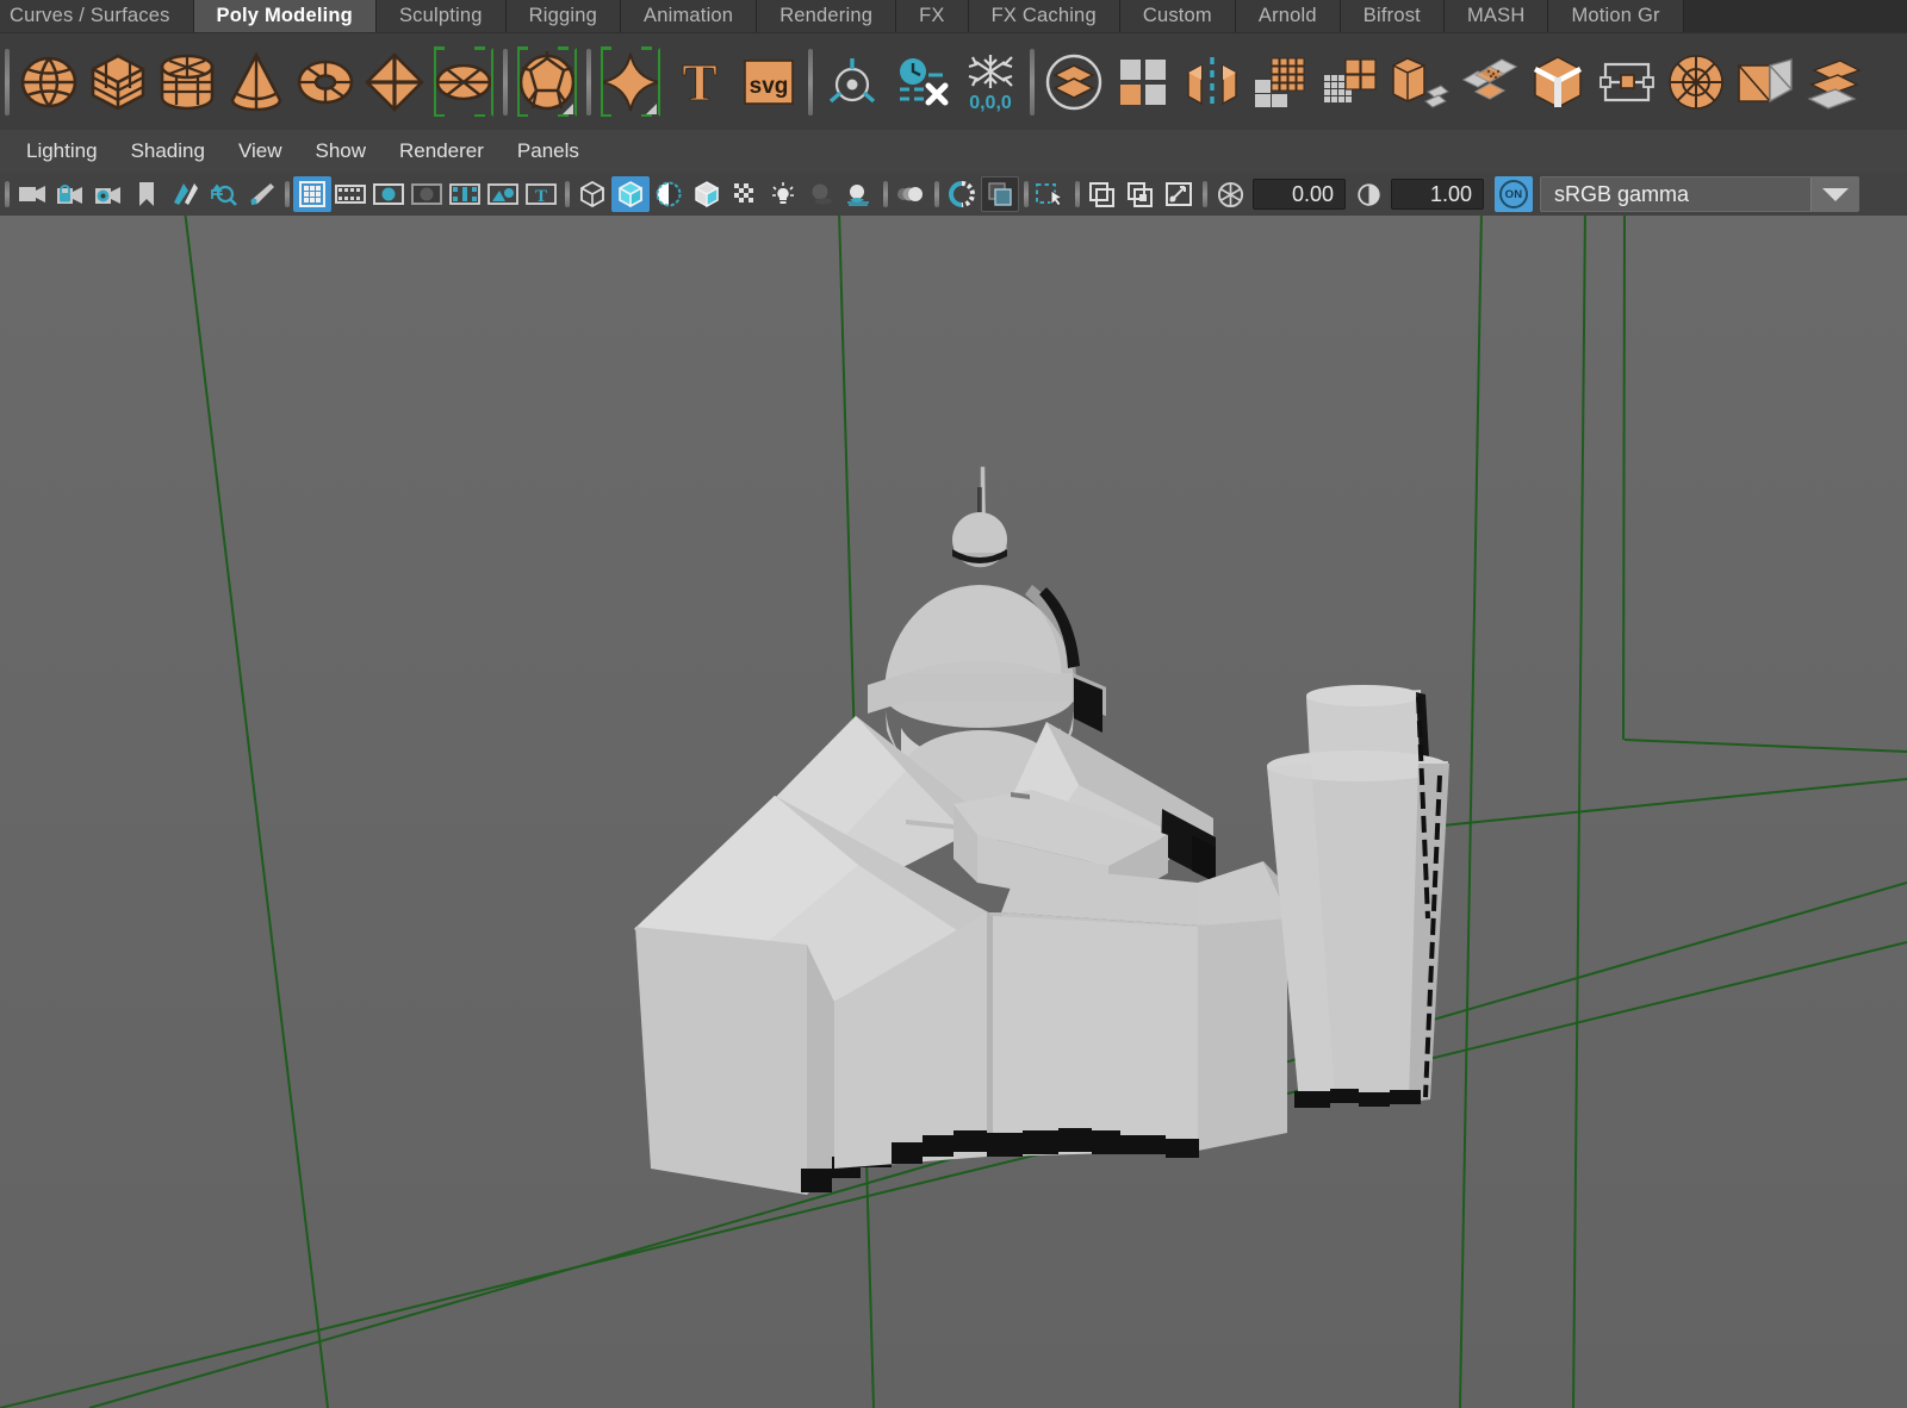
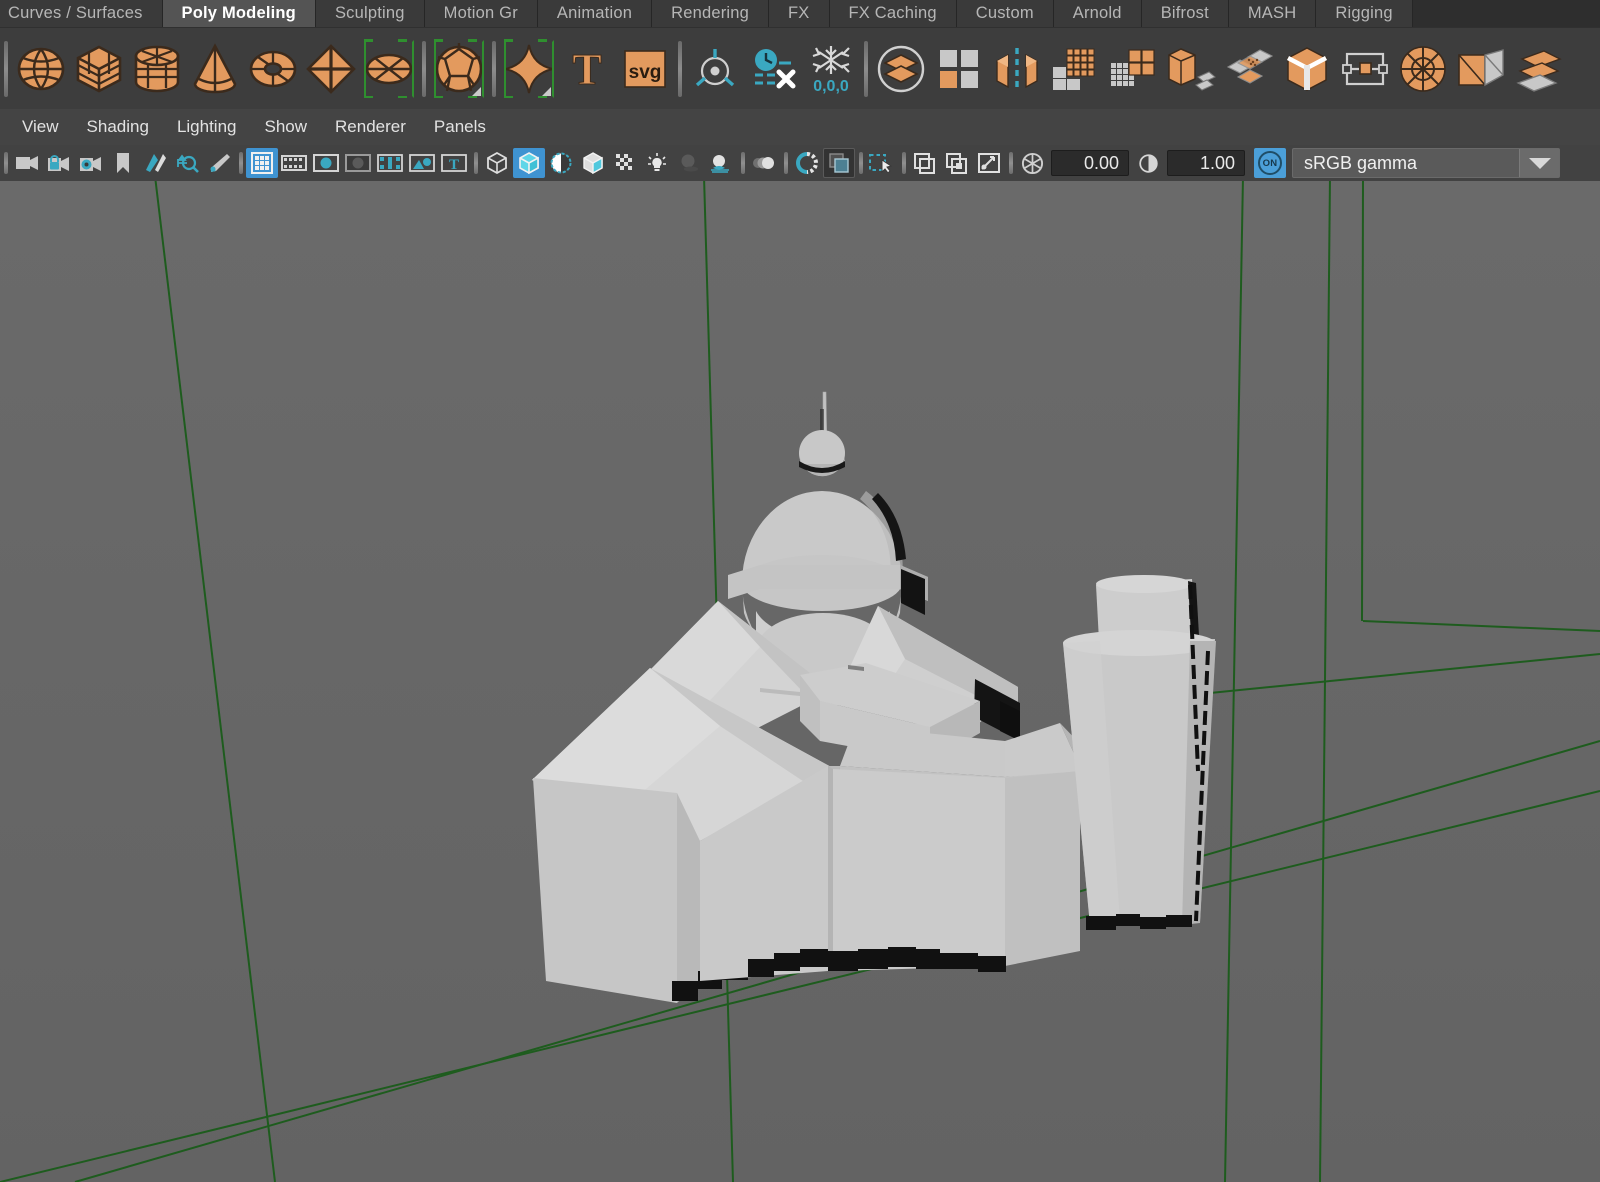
  Curves / Surfaces
  Poly Modeling
  Sculpting
- Rigging
+ Motion Gr
  Animation
  Rendering
  FX
  FX Caching
  Custom
  Arnold
  Bifrost
  MASH
- Motion Gr
+ Rigging
  T
  svg
  0,0,0
- Lighting
+ View
  Shading
- View
+ Lighting
  Show
  Renderer
  Panels
  T
  0.00
  1.00
  ON
  sRGB gamma
